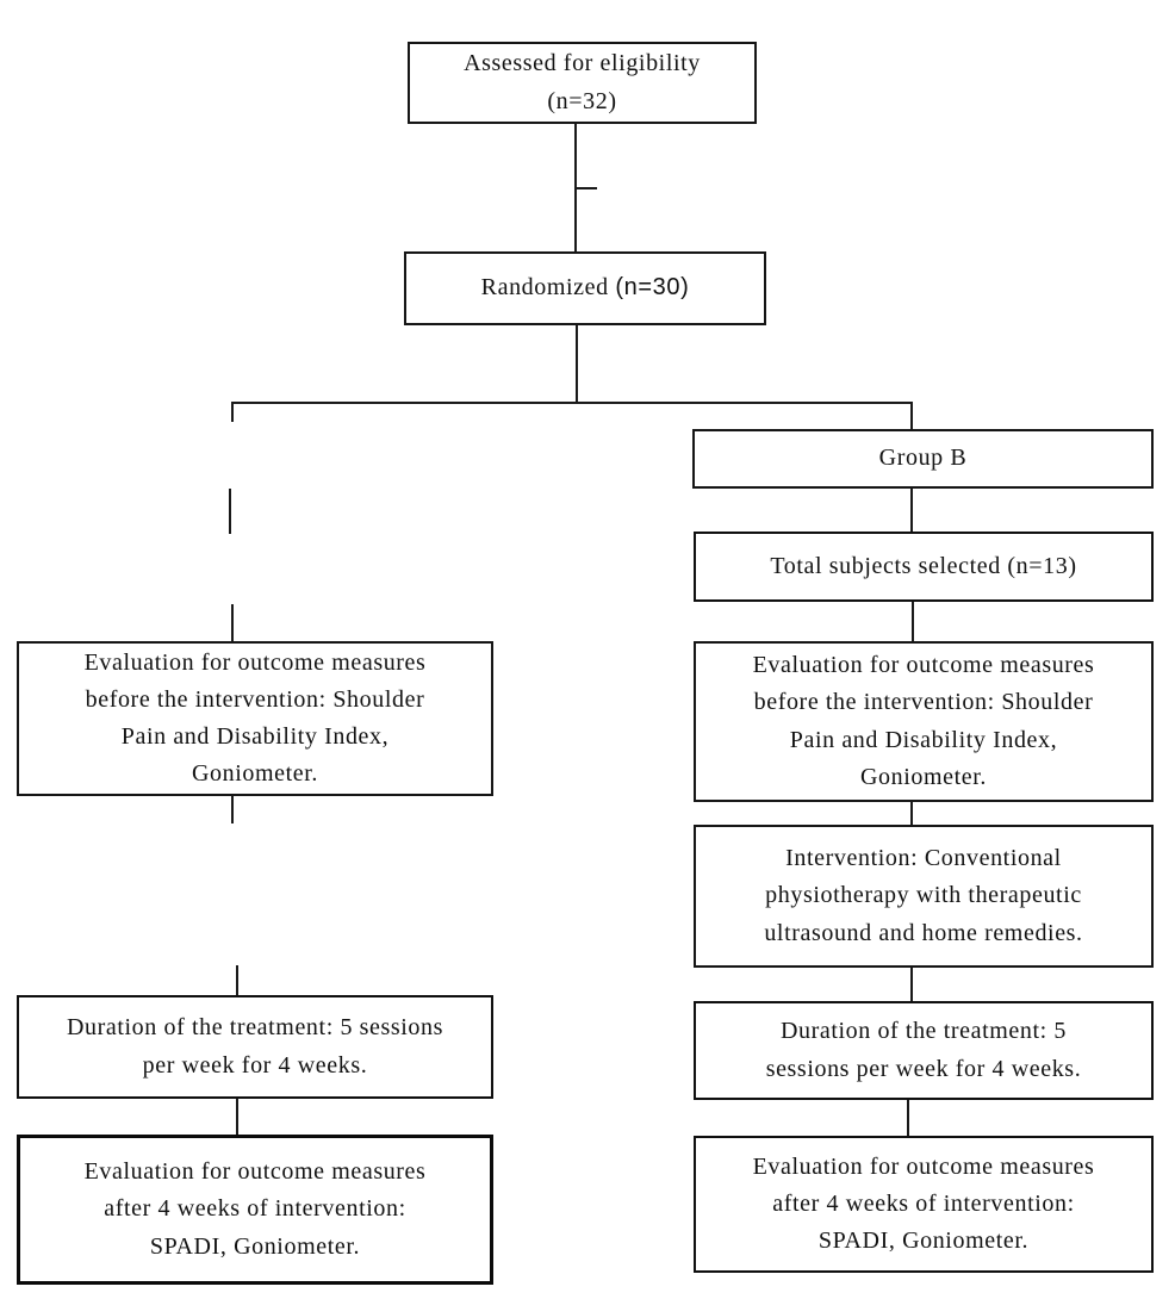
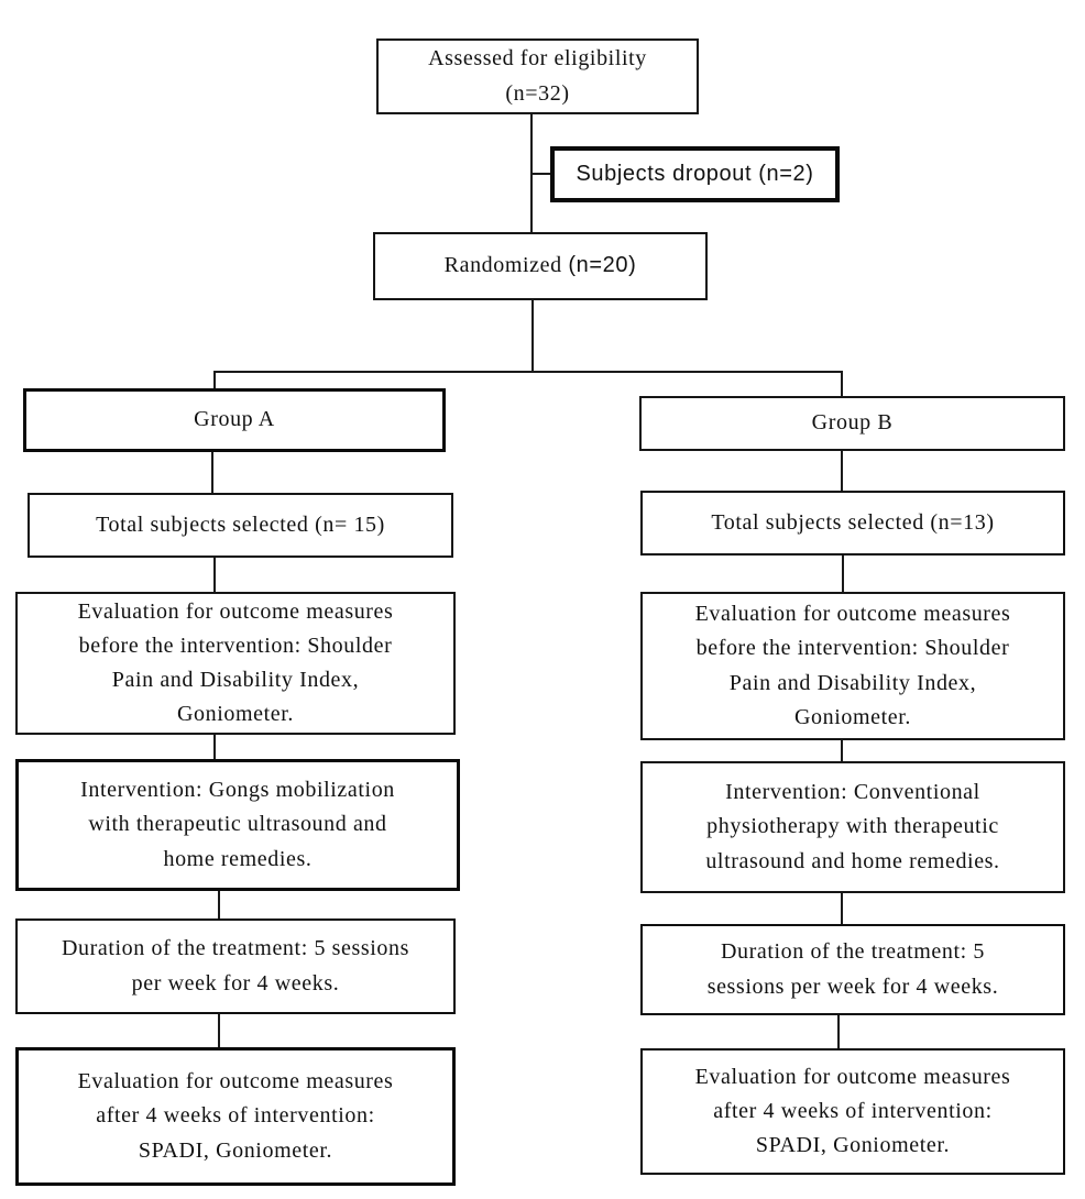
  Assessed for eligibility
  (n=32)
+ Subjects dropout (n=2)
- Randomized (n=30)
+ Randomized (n=20)
+ Group A
+ Total subjects selected (n= 15)
  Evaluation for outcome measures
  before the intervention: Shoulder
  Pain and Disability Index,
  Goniometer.
+ Intervention: Gongs mobilization
+ with therapeutic ultrasound and
+ home remedies.
  Duration of the treatment: 5 sessions
  per week for 4 weeks.
  Evaluation for outcome measures
  after 4 weeks of intervention:
  SPADI, Goniometer.
  Group B
  Total subjects selected (n=13)
  Evaluation for outcome measures
  before the intervention: Shoulder
  Pain and Disability Index,
  Goniometer.
  Intervention: Conventional
  physiotherapy with therapeutic
  ultrasound and home remedies.
  Duration of the treatment: 5
  sessions per week for 4 weeks.
  Evaluation for outcome measures
  after 4 weeks of intervention:
  SPADI, Goniometer.
